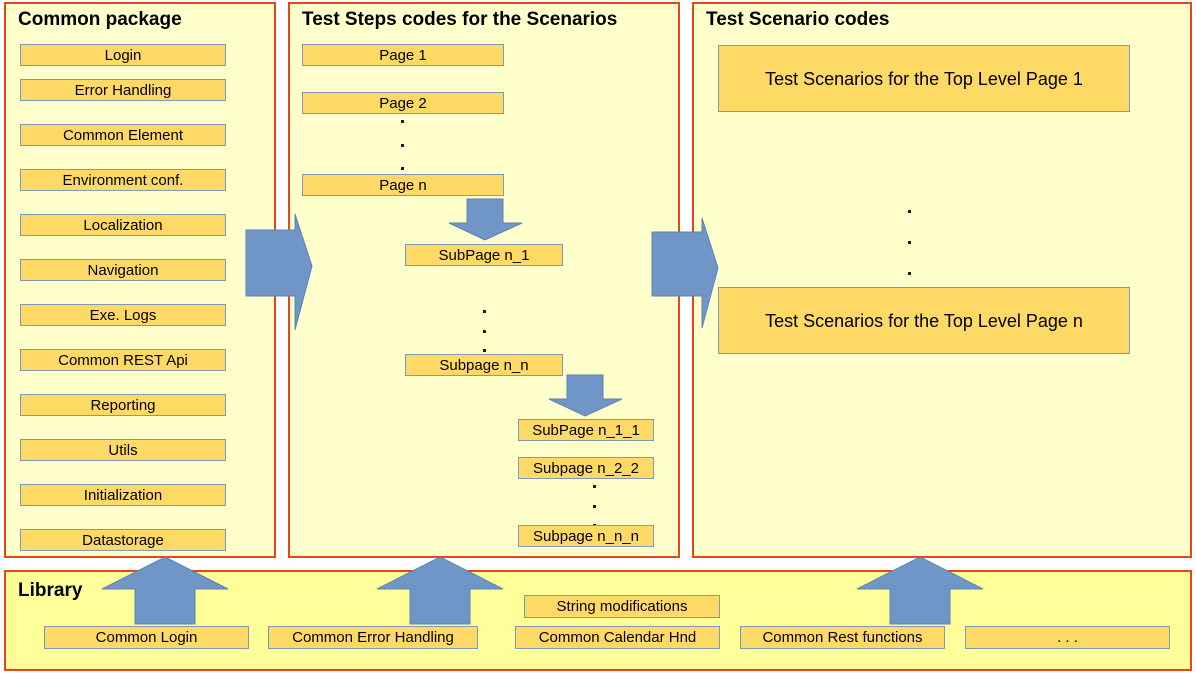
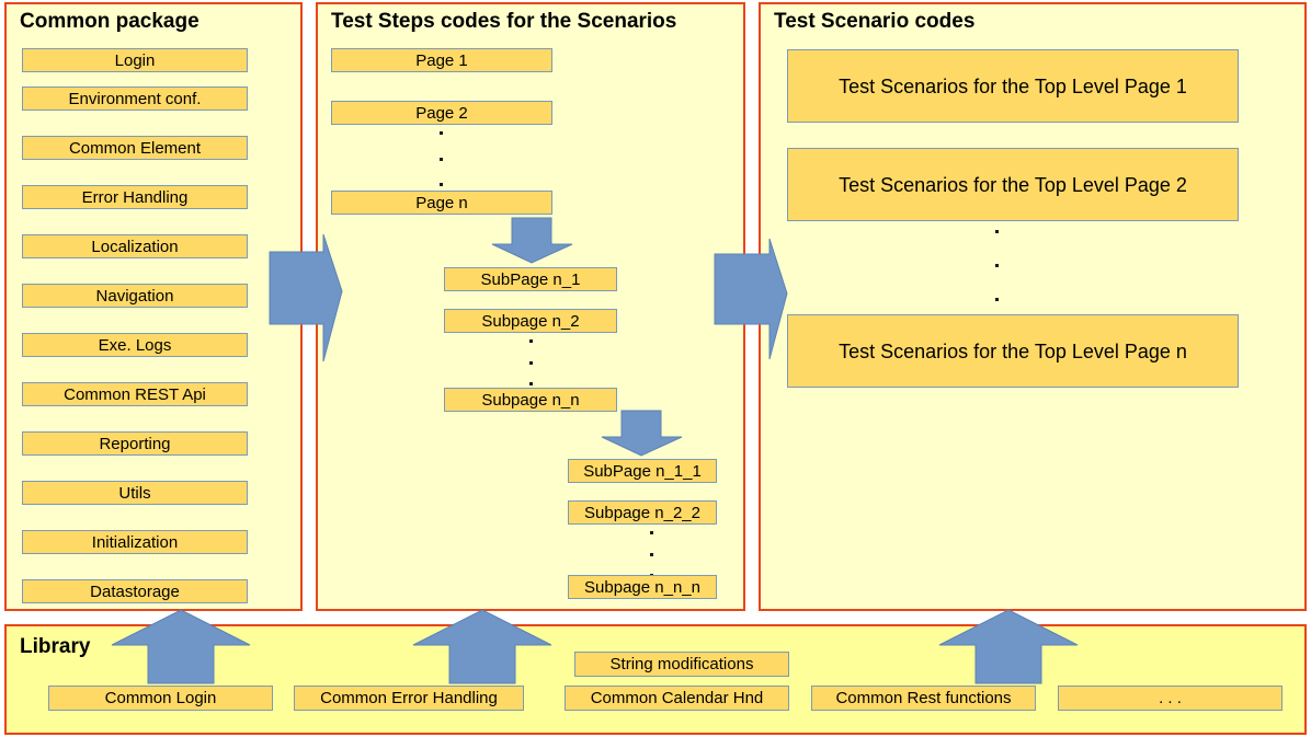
  Common package
  Login
- Error Handling
+ Environment conf.
  Common Element
- Environment conf.
+ Error Handling
  Localization
  Navigation
  Exe. Logs
  Common REST Api
  Reporting
  Utils
  Initialization
  Datastorage
  Test Steps codes for the Scenarios
  Page 1
  Page 2
  Page n
  SubPage n_1
+ Subpage n_2
  Subpage n_n
  SubPage n_1_1
  Subpage n_2_2
  Subpage n_n_n
  Test Scenario codes
  Test Scenarios for the Top Level Page 1
+ Test Scenarios for the Top Level Page 2
  Test Scenarios for the Top Level Page n
  Library
  Common Login
  Common Error Handling
  String modifications
  Common Calendar Hnd
  Common Rest functions
  . . .
